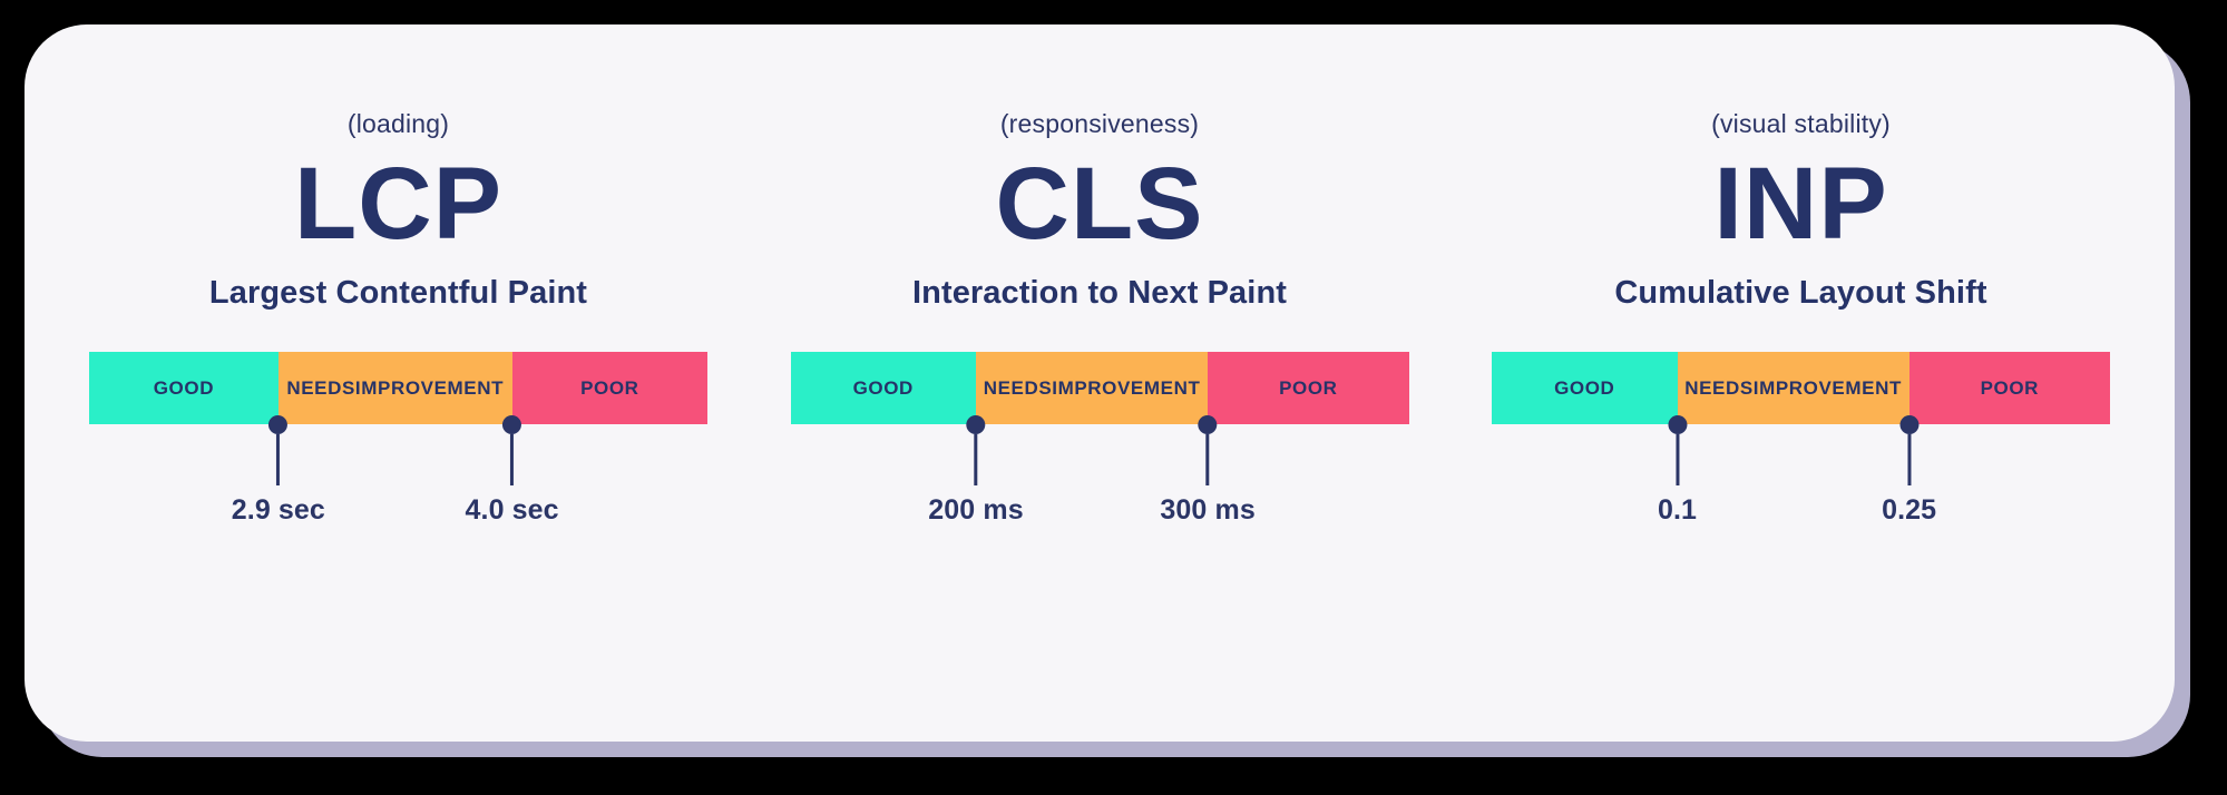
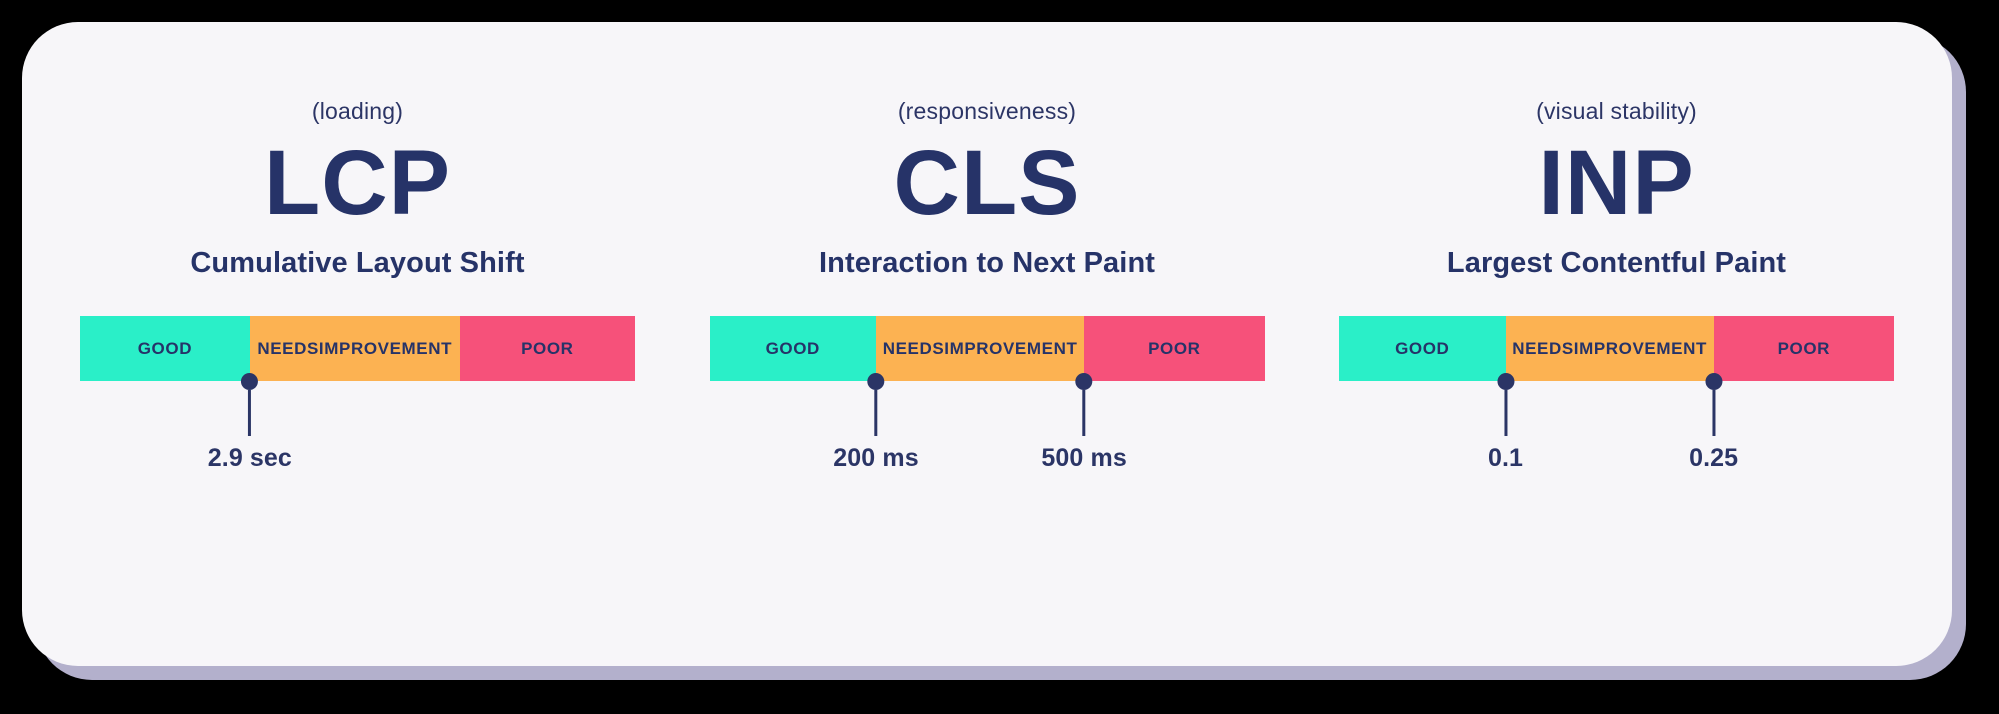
  (loading)
  LCP
- Largest Contentful Paint
+ Cumulative Layout Shift
  GOOD
  NEEDS
  IMPROVEMENT
  POOR
  2.9 sec
- 4.0 sec
  (responsiveness)
  CLS
  Interaction to Next Paint
  GOOD
  NEEDS
  IMPROVEMENT
  POOR
  200 ms
- 300 ms
+ 500 ms
  (visual stability)
  INP
- Cumulative Layout Shift
+ Largest Contentful Paint
  GOOD
  NEEDS
  IMPROVEMENT
  POOR
  0.1
  0.25
